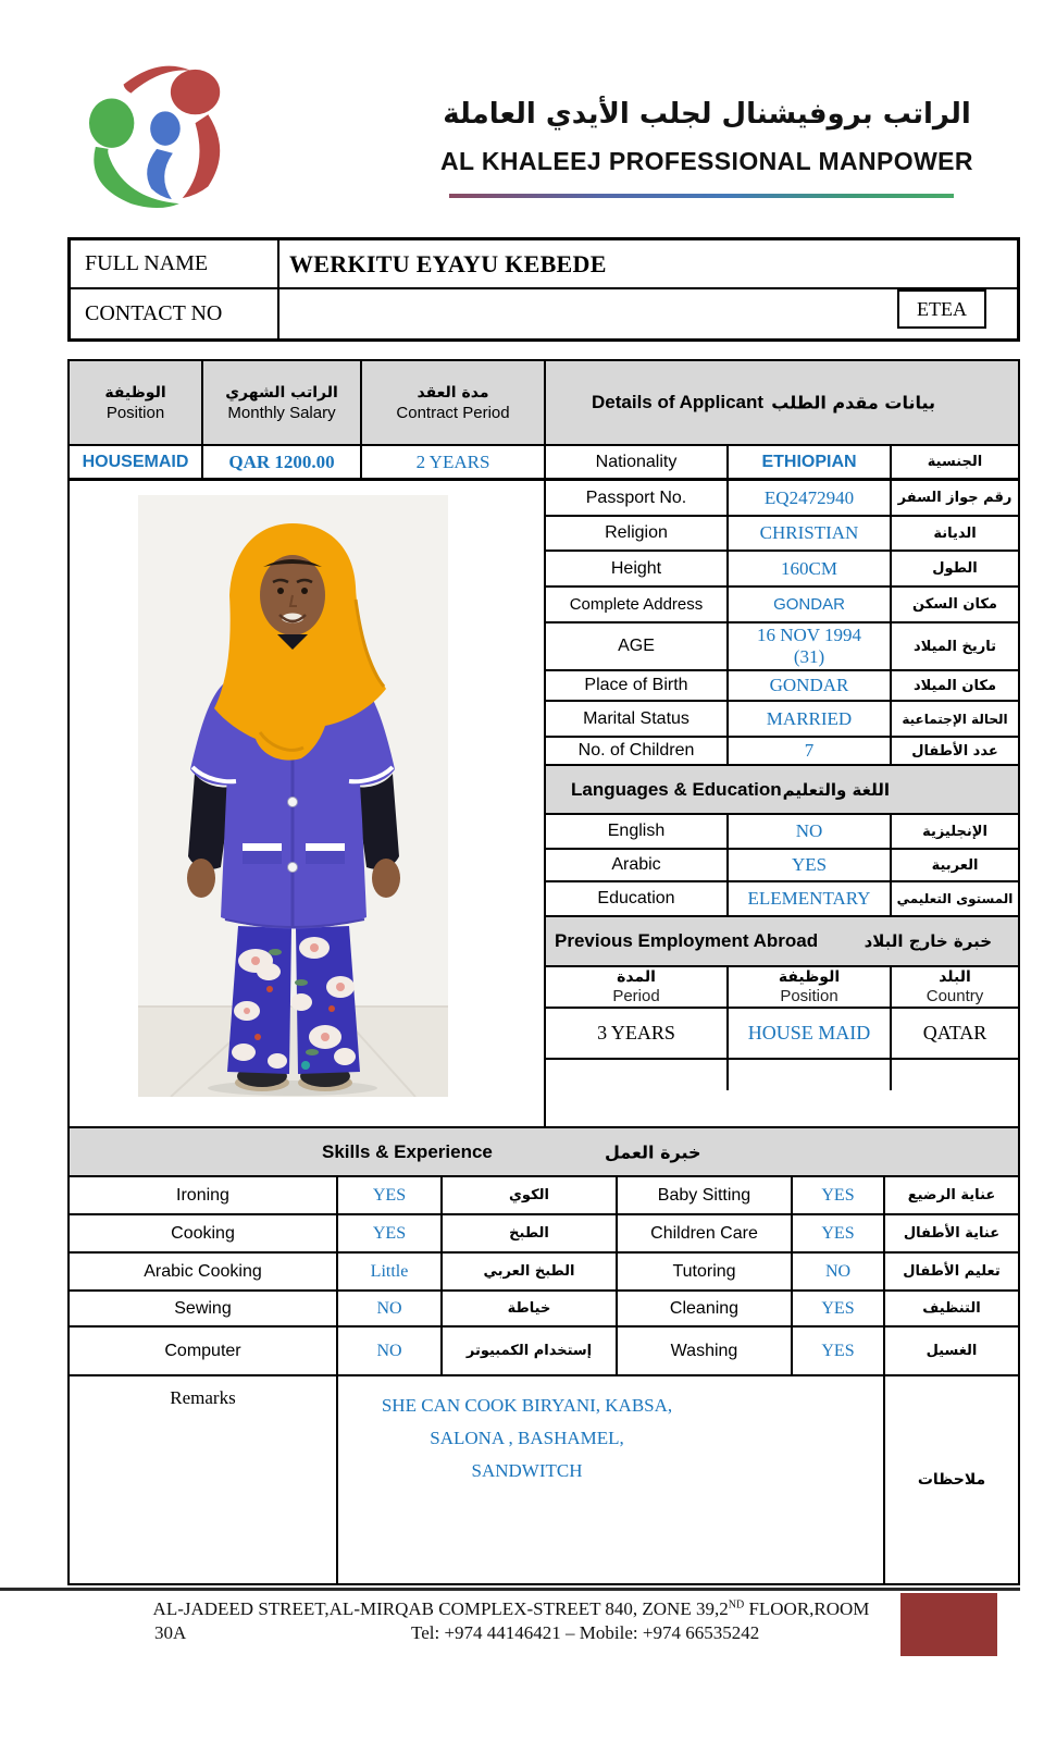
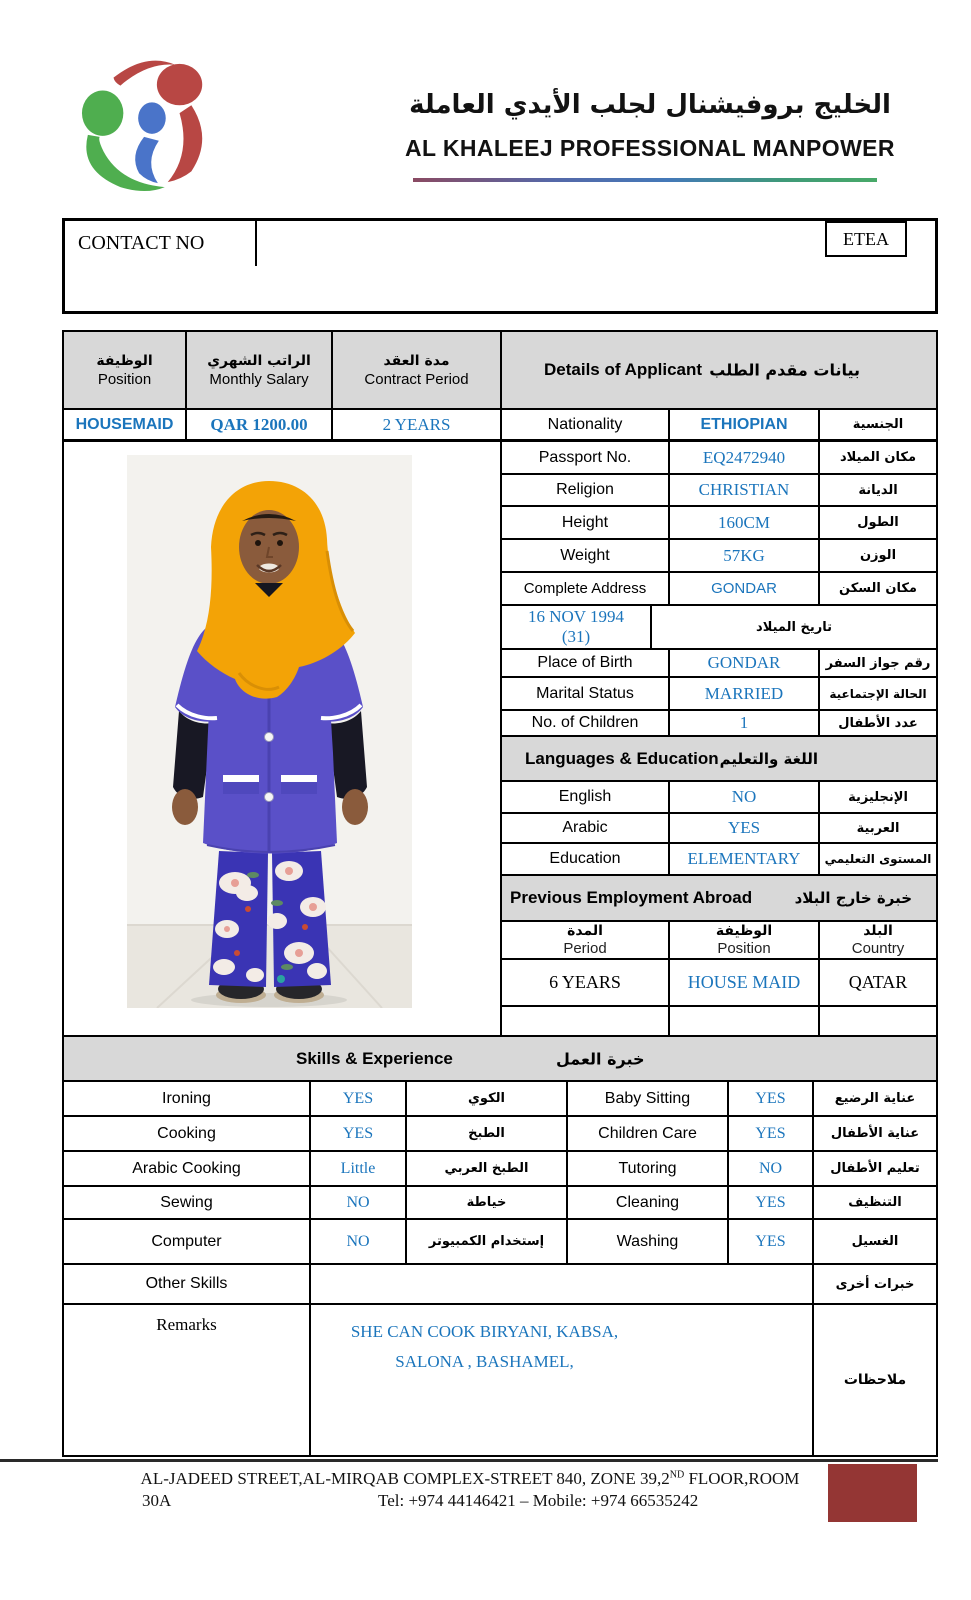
- الراتب بروفيشنال لجلب الأيدي العاملة
+ الخليج بروفيشنال لجلب الأيدي العاملة
  AL KHALEEJ PROFESSIONAL MANPOWER
- FULL NAME
- WERKITU EYAYU KEBEDE
  CONTACT NO
  ETEA
  الوظيفة
  Position
  الراتب الشهري
  Monthly Salary
  مدة العقد
  Contract Period
  Details of Applicant
  بيانات مقدم الطلب
  HOUSEMAID
  QAR 1200.00
  2 YEARS
  Nationality
  ETHIOPIAN
  الجنسية
  Passport No.
  EQ2472940
- رقم جواز السفر
+ مكان الميلاد
  Religion
  CHRISTIAN
  الديانة
  Height
  160CM
  الطول
+ Weight
+ 57KG
+ الوزن
  Complete Address
  GONDAR
  مكان السكن
- AGE
  16 NOV 1994
  (31)
  تاريخ الميلاد
  Place of Birth
  GONDAR
- مكان الميلاد
+ رقم جواز السفر
  Marital Status
  MARRIED
  الحالة الإجتماعية
  No. of Children
- 7
+ 1
  عدد الأطفال
  Languages & Education
  اللغة والتعليم
  English
  NO
  الإنجليزية
  Arabic
  YES
  العربية
  Education
  ELEMENTARY
  المستوى التعليمي
  Previous Employment Abroad
  خبرة خارج البلاد
  المدة
  Period
  الوظيفة
  Position
  البلد
  Country
- 3 YEARS
+ 6 YEARS
  HOUSE MAID
  QATAR
  Skills & Experience
  خبرة العمل
  Ironing
  YES
  الكوي
  Baby Sitting
  YES
  عناية الرضيع
  Cooking
  YES
  الطبخ
  Children Care
  YES
  عناية الأطفال
  Arabic Cooking
  Little
  الطبخ العربي
  Tutoring
  NO
  تعليم الأطفال
  Sewing
  NO
  خياطة
  Cleaning
  YES
  التنظيف
  Computer
  NO
  إستخدام الكمبيوتر
  Washing
  YES
  الغسيل
+ Other Skills
+ خبرات أخرى
  Remarks
  SHE CAN COOK BIRYANI, KABSA,
  SALONA , BASHAMEL,
- SANDWITCH
  ملاحظات
  AL-JADEED STREET,AL-MIRQAB COMPLEX-STREET 840, ZONE 39,2ND FLOOR,ROOM
  30A
  Tel: +974 44146421 – Mobile: +974 66535242
